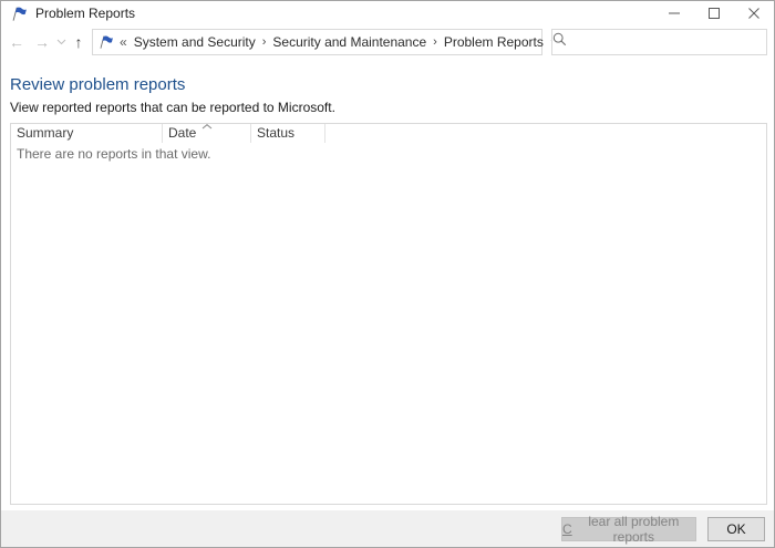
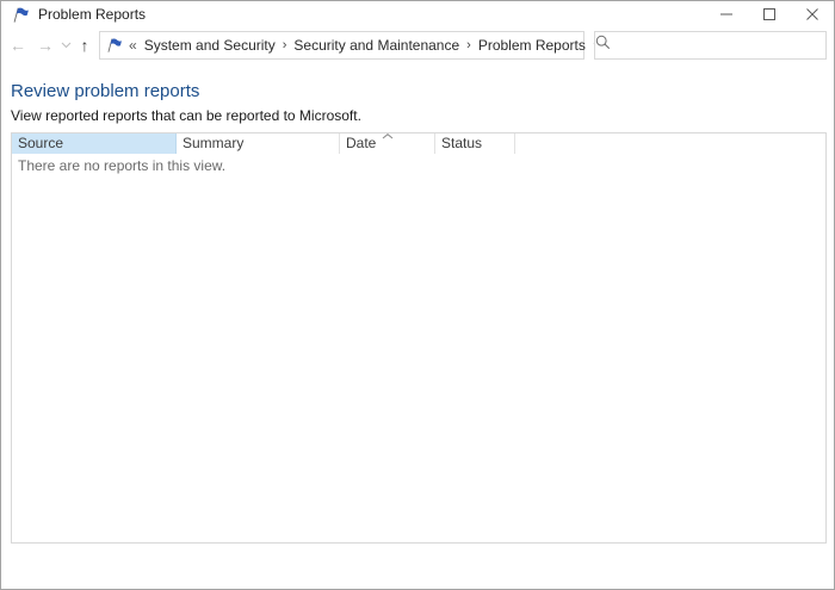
  Problem Reports
  ←
  →
  ↑
  «
  System and Security
  ›
  Security and Maintenance
  ›
  Problem Reports
  Review problem reports
  View reported reports that can be reported to Microsoft.
+ Source
  Summary
  Date
  Status
- There are no reports in that view.
+ There are no reports in this view.
- C
- lear all problem reports
- OK
